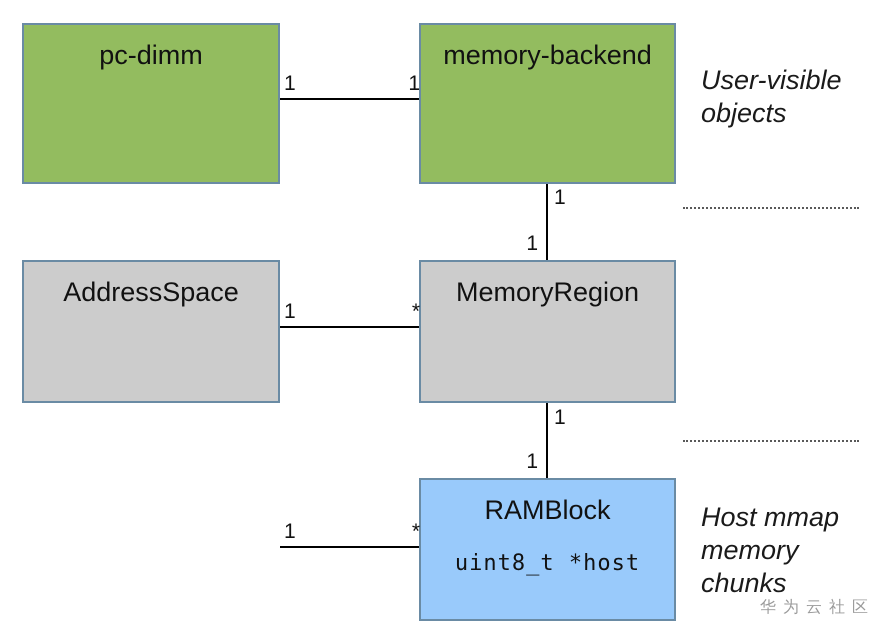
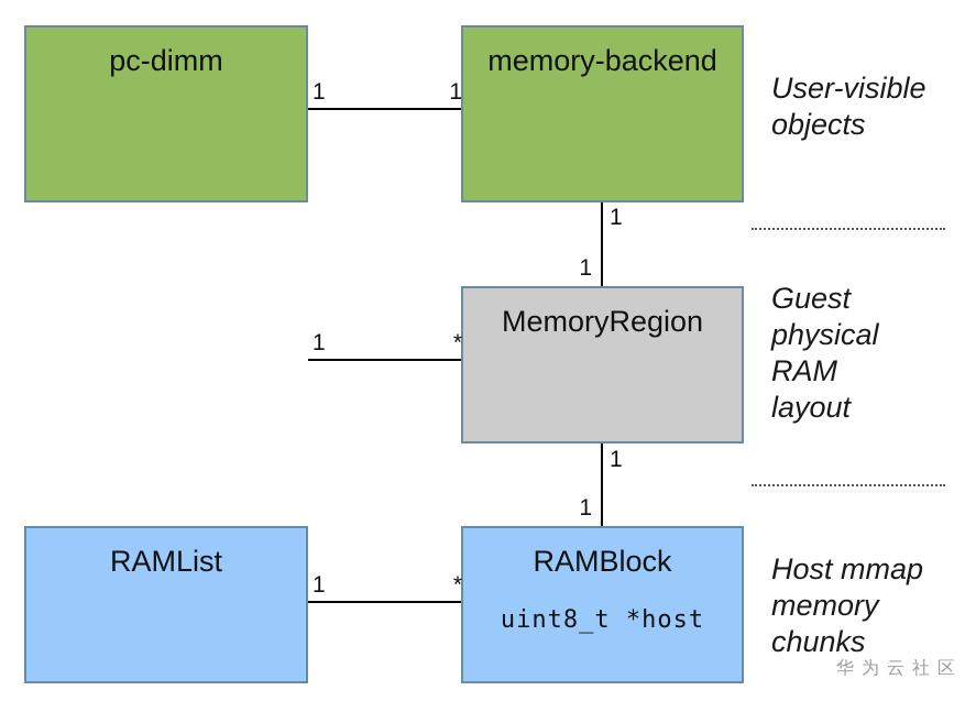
  pc-dimm
  memory-backend
- AddressSpace
  MemoryRegion
+ RAMList
  RAMBlock
  uint8_t *host
  1
  1
  1
  1
  1
  *
  1
  1
  1
  *
  User-visible
  objects
+ Guest
+ physical
+ RAM
+ layout
  Host mmap
  memory
  chunks
  华为云社区
